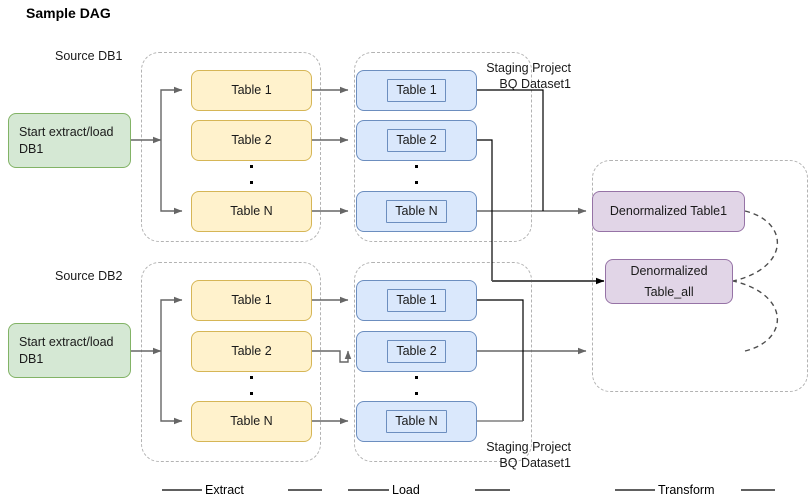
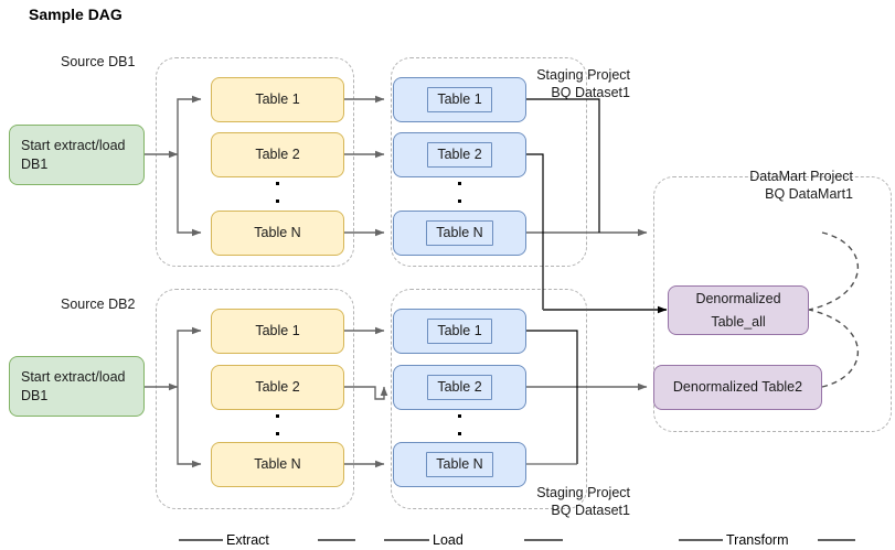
  Sample DAG
  Source DB1
  Source DB2
  Staging Project
  BQ Dataset1
  Staging Project
  BQ Dataset1
+ DataMart Project
+ BQ DataMart1
  Start extract/load DB1
  Start extract/load DB1
  Table 1
  Table 2
  Table N
  Table 1
  Table 2
  Table N
  Table 1
  Table 2
  Table N
  Table 1
  Table 2
  Table N
- Denormalized Table1
  Denormalized
  Table_all
+ Denormalized Table2
  Extract
  Load
  Transform
